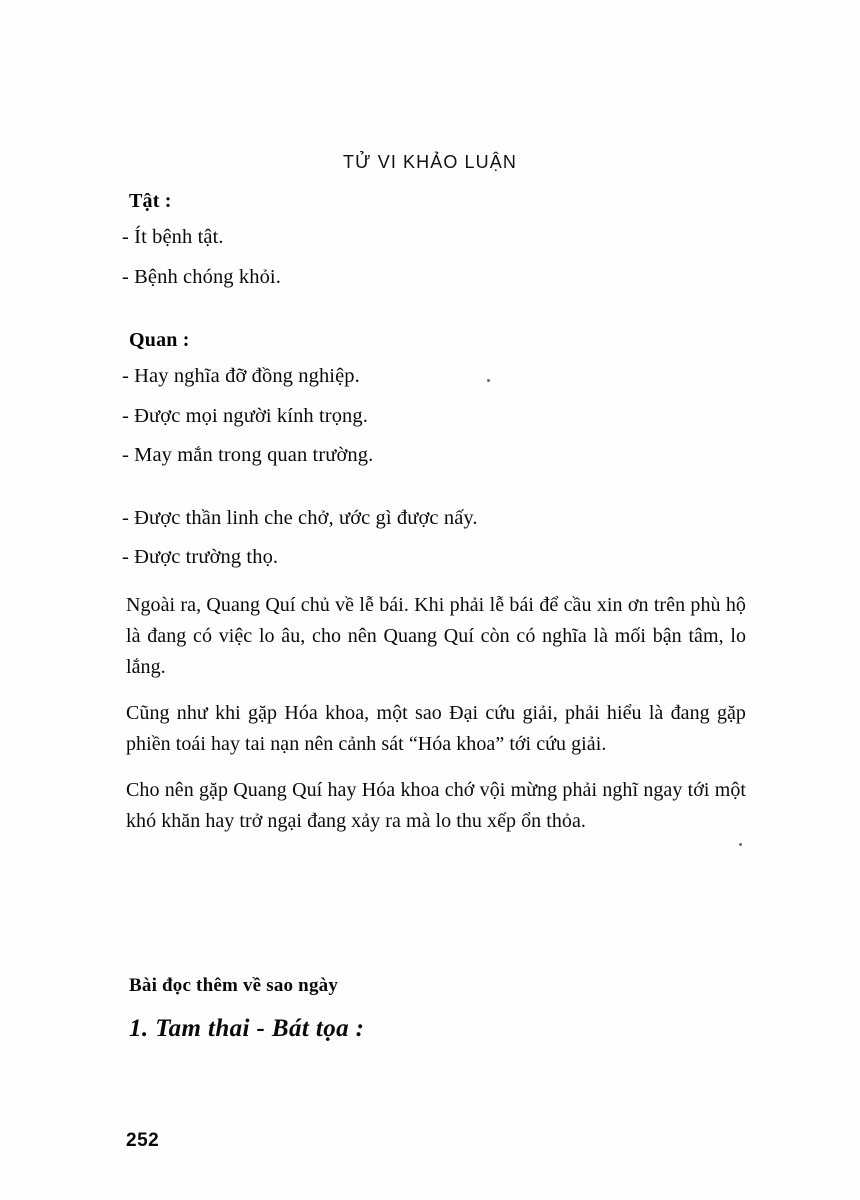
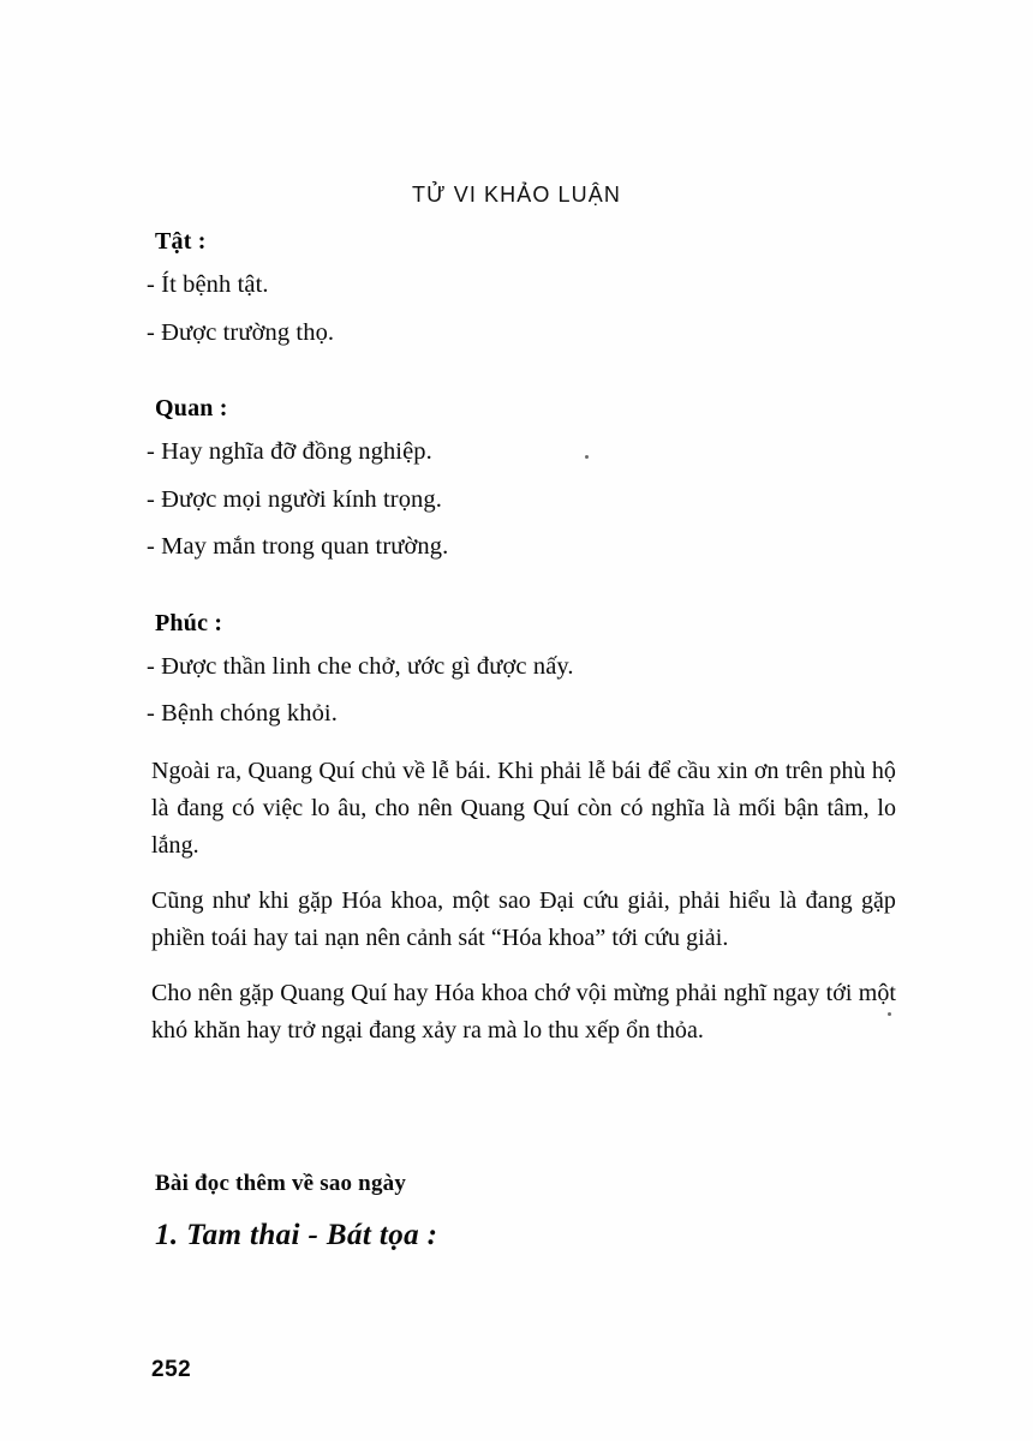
  TỬ VI KHẢO LUẬN
  Tật :
  - Ít bệnh tật.
- - Bệnh chóng khỏi.
+ - Được trường thọ.
  Quan :
  - Hay nghĩa đỡ đồng nghiệp.
  - Được mọi người kính trọng.
  - May mắn trong quan trường.
+ Phúc :
  - Được thần linh che chở, ước gì được nấy.
- - Được trường thọ.
+ - Bệnh chóng khỏi.
  Ngoài ra, Quang Quí chủ về lễ bái. Khi phải lễ bái để cầu xin ơn trên phù hộ là đang có việc lo âu, cho nên Quang Quí còn có nghĩa là mối bận tâm, lo lắng.
  Cũng như khi gặp Hóa khoa, một sao Đại cứu giải, phải hiểu là đang gặp phiền toái hay tai nạn nên cảnh sát “Hóa khoa” tới cứu giải.
  Cho nên gặp Quang Quí hay Hóa khoa chớ vội mừng phải nghĩ ngay tới một khó khăn hay trở ngại đang xảy ra mà lo thu xếp ổn thỏa.
  Bài đọc thêm về sao ngày
  1. Tam thai - Bát tọa :
  252
